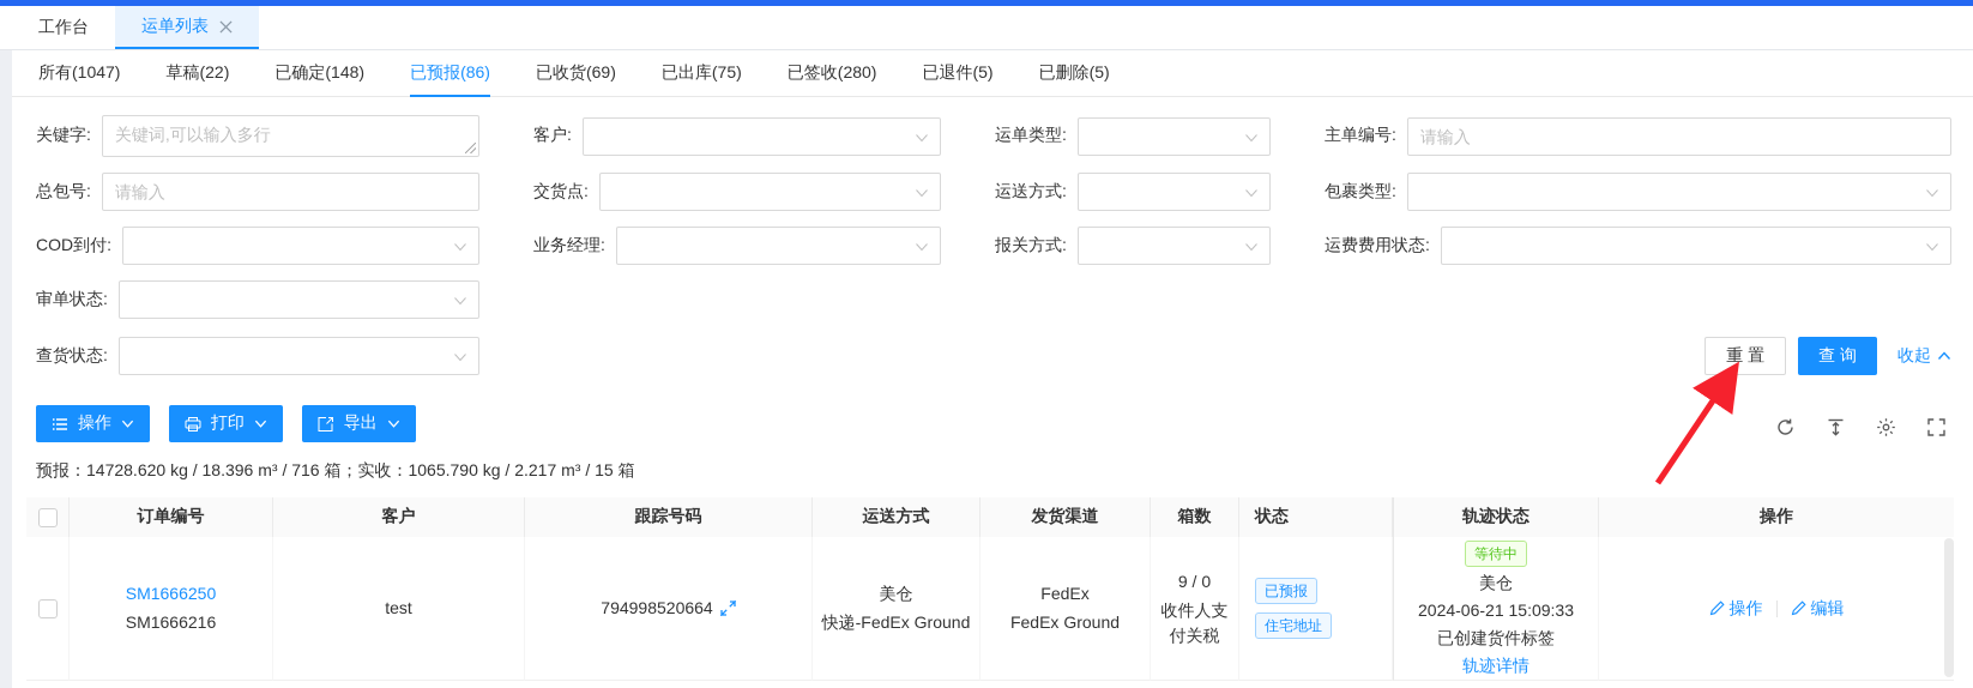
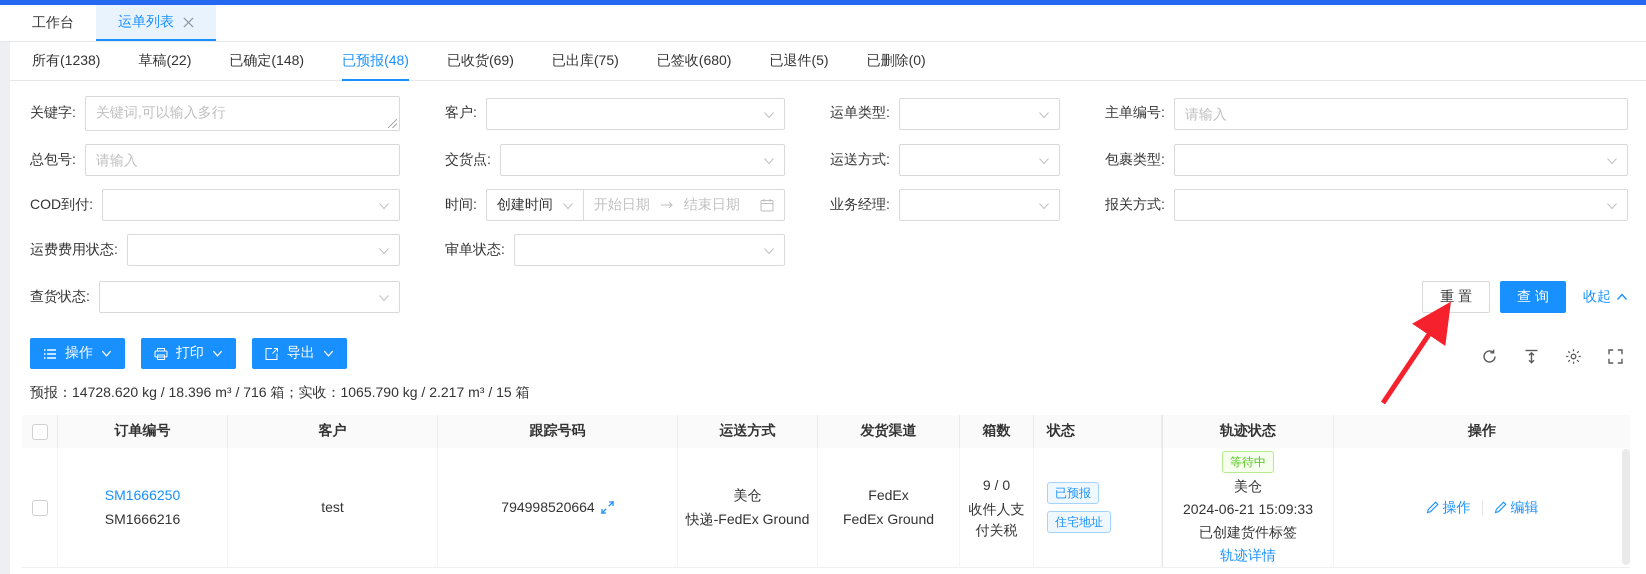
  工作台
  运单列表
- 所有(1047)
+ 所有(1238)
  草稿(22)
  已确定(148)
- 已预报(86)
+ 已预报(48)
  已收货(69)
  已出库(75)
- 已签收(280)
+ 已签收(680)
  已退件(5)
- 已删除(5)
+ 已删除(0)
  关键字:
  关键词,可以输入多行
  客户:
  运单类型:
  主单编号:
  请输入
  总包号:
  请输入
  交货点:
  运送方式:
  包裹类型:
  COD到付:
+ 时间:
+ 创建时间
+ 开始日期
+ 结束日期
  业务经理:
  报关方式:
  运费费用状态:
  审单状态:
  查货状态:
  重 置
  查 询
  收起
  操作
  打印
  导出
  预报：14728.620 kg / 18.396 m³ / 716 箱；实收：1065.790 kg / 2.217 m³ / 15 箱
  订单编号
  客户
  跟踪号码
  运送方式
  发货渠道
  箱数
  状态
  轨迹状态
  操作
  SM1666250
  SM1666216
  test
  794998520664
  美仓
  快递-FedEx Ground
  FedEx
  FedEx Ground
  9 / 0
  收件人支付关税
  已预报
  住宅地址
  等待中
  美仓
  2024-06-21 15:09:33
  已创建货件标签
  轨迹详情
  操作
  编辑
